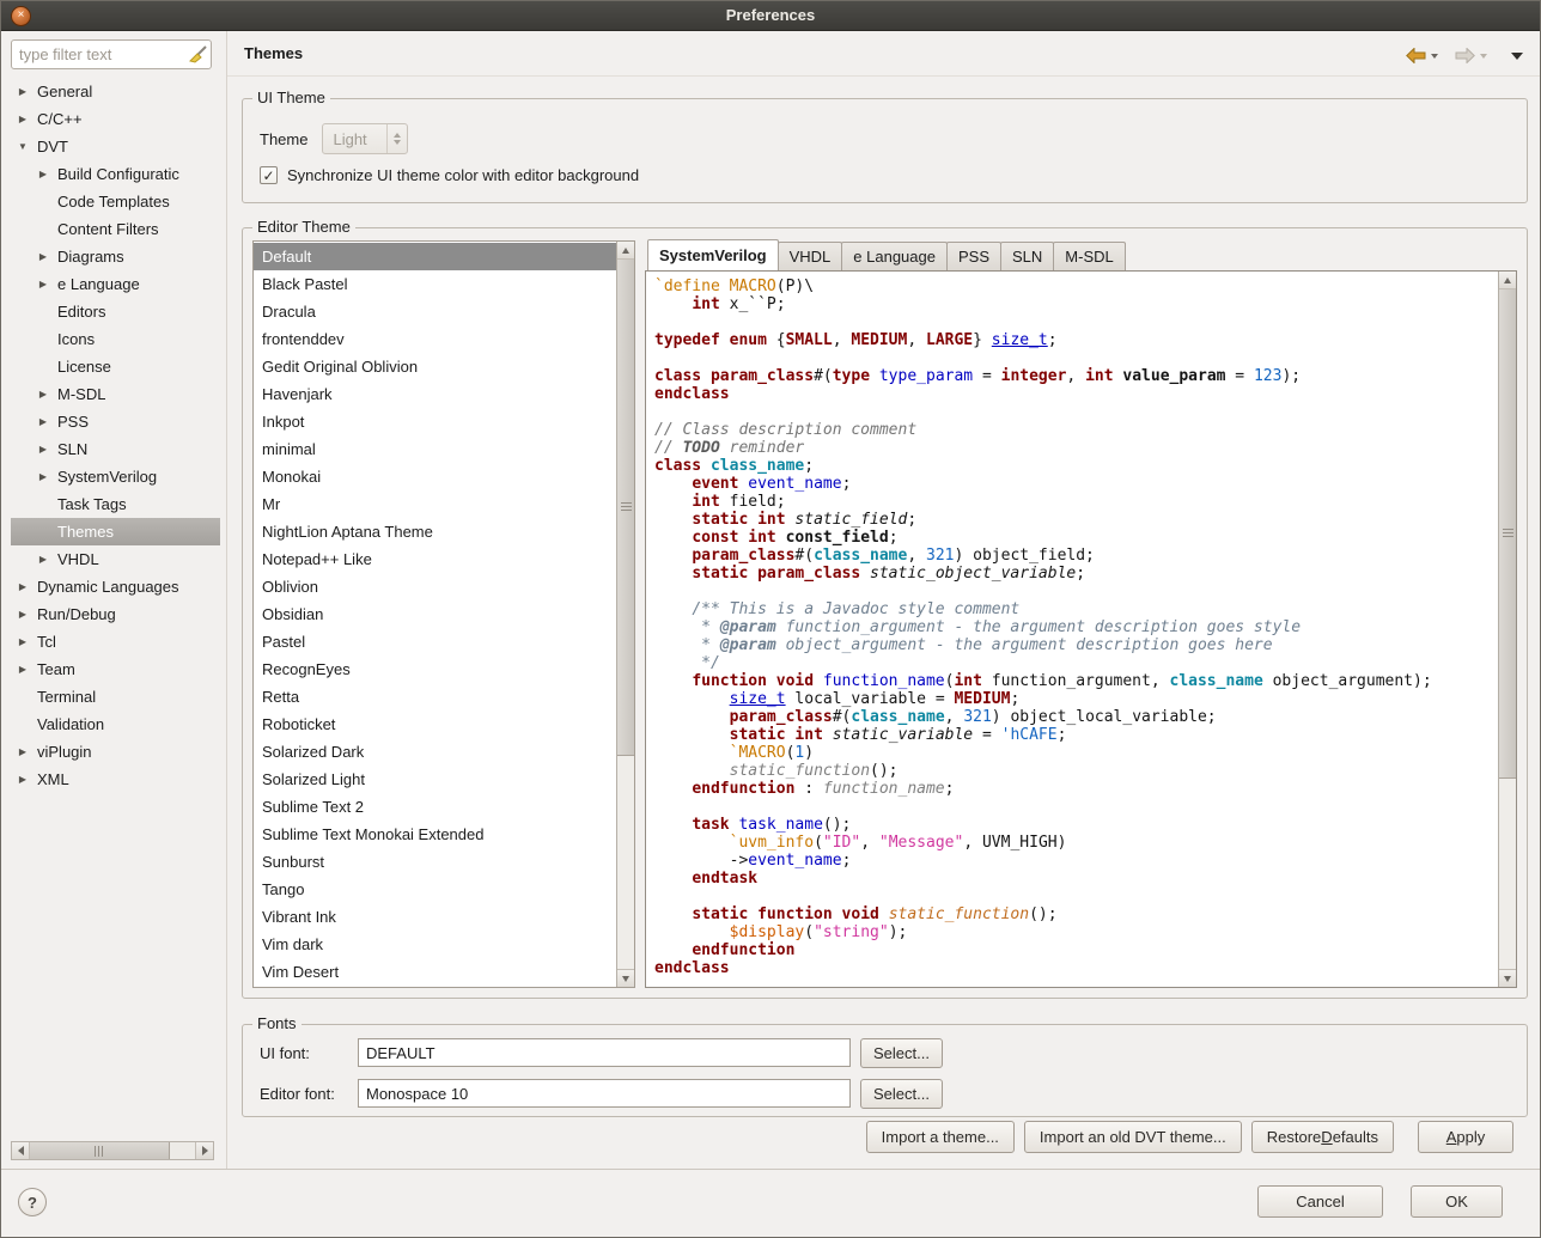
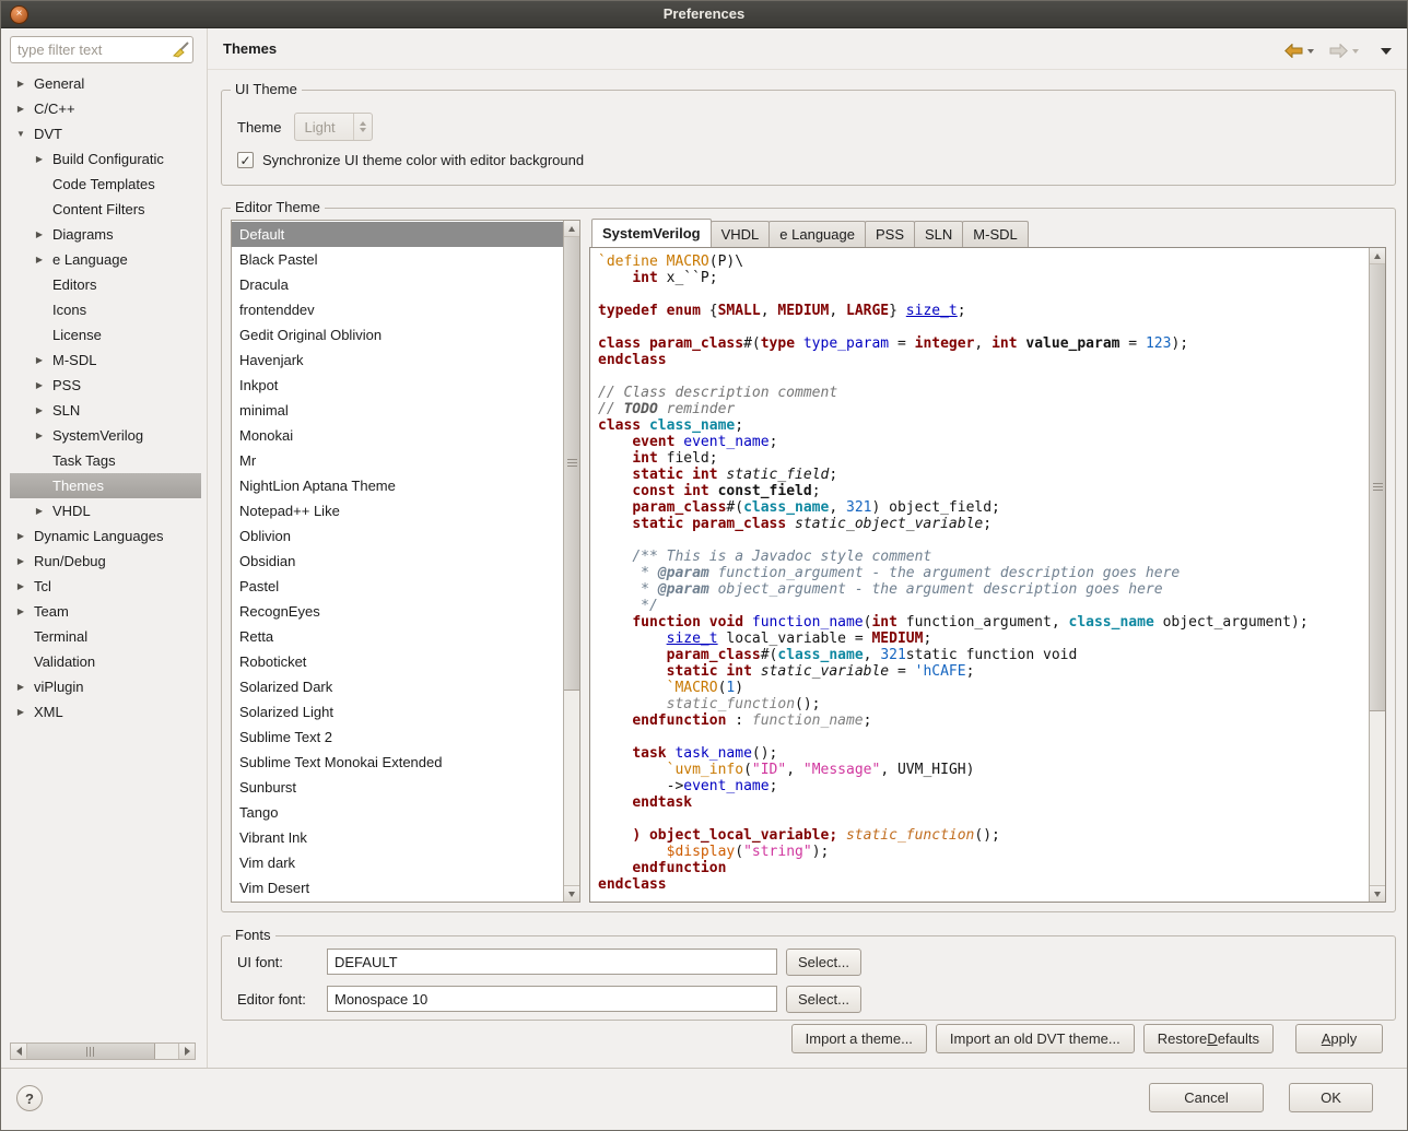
  ×
  Preferences
  type filter text
  ▶
  General
  ▶
  C/C++
  ▼
  DVT
  ▶
  Build Configuratic
  Code Templates
  Content Filters
  ▶
  Diagrams
  ▶
  e Language
  Editors
  Icons
  License
  ▶
  M-SDL
  ▶
  PSS
  ▶
  SLN
  ▶
  SystemVerilog
  Task Tags
  Themes
  ▶
  VHDL
  ▶
  Dynamic Languages
  ▶
  Run/Debug
  ▶
  Tcl
  ▶
  Team
  Terminal
  Validation
  ▶
  viPlugin
  ▶
  XML
  Themes
  UI Theme
  Theme
  Light
  ✓
  Synchronize UI theme color with editor background
  Editor Theme
  Default
  Black Pastel
  Dracula
  frontenddev
  Gedit Original Oblivion
  Havenjark
  Inkpot
  minimal
  Monokai
  Mr
  NightLion Aptana Theme
  Notepad++ Like
  Oblivion
  Obsidian
  Pastel
  RecognEyes
  Retta
  Roboticket
  Solarized Dark
  Solarized Light
  Sublime Text 2
  Sublime Text Monokai Extended
  Sunburst
  Tango
  Vibrant Ink
  Vim dark
  Vim Desert
  SystemVerilog
  VHDL
  e Language
  PSS
  SLN
  M-SDL
  `define MACRO(P)\
  int x_``P;
  typedef enum {SMALL, MEDIUM, LARGE} size_t;
  class param_class#(type type_param = integer, int value_param = 123);
  endclass
  // Class description comment
  // TODO reminder
  class class_name;
  event event_name;
  int field;
  static int static_field;
  const int const_field;
  param_class#(class_name, 321) object_field;
  static param_class static_object_variable;
  /** This is a Javadoc style comment
- * @param function_argument - the argument description goes style
+ * @param function_argument - the argument description goes here
  * @param object_argument - the argument description goes here
  */
  function void function_name(int function_argument, class_name object_argument);
  size_t local_variable = MEDIUM;
- param_class#(class_name, 321) object_local_variable;
+ param_class#(class_name, 321static function void
  static int static_variable = 'hCAFE;
  `MACRO(1)
  static_function();
  endfunction : function_name;
  task task_name();
  `uvm_info("ID", "Message", UVM_HIGH)
  ->event_name;
  endtask
- static function void static_function();
+ ) object_local_variable; static_function();
  $display("string");
  endfunction
  endclass
  Fonts
  UI font:
  DEFAULT
  Select...
  Editor font:
  Monospace 10
  Select...
  Import a theme...
  Import an old DVT theme...
  Restore
  D
  efaults
  A
  pply
  ?
  Cancel
  OK
